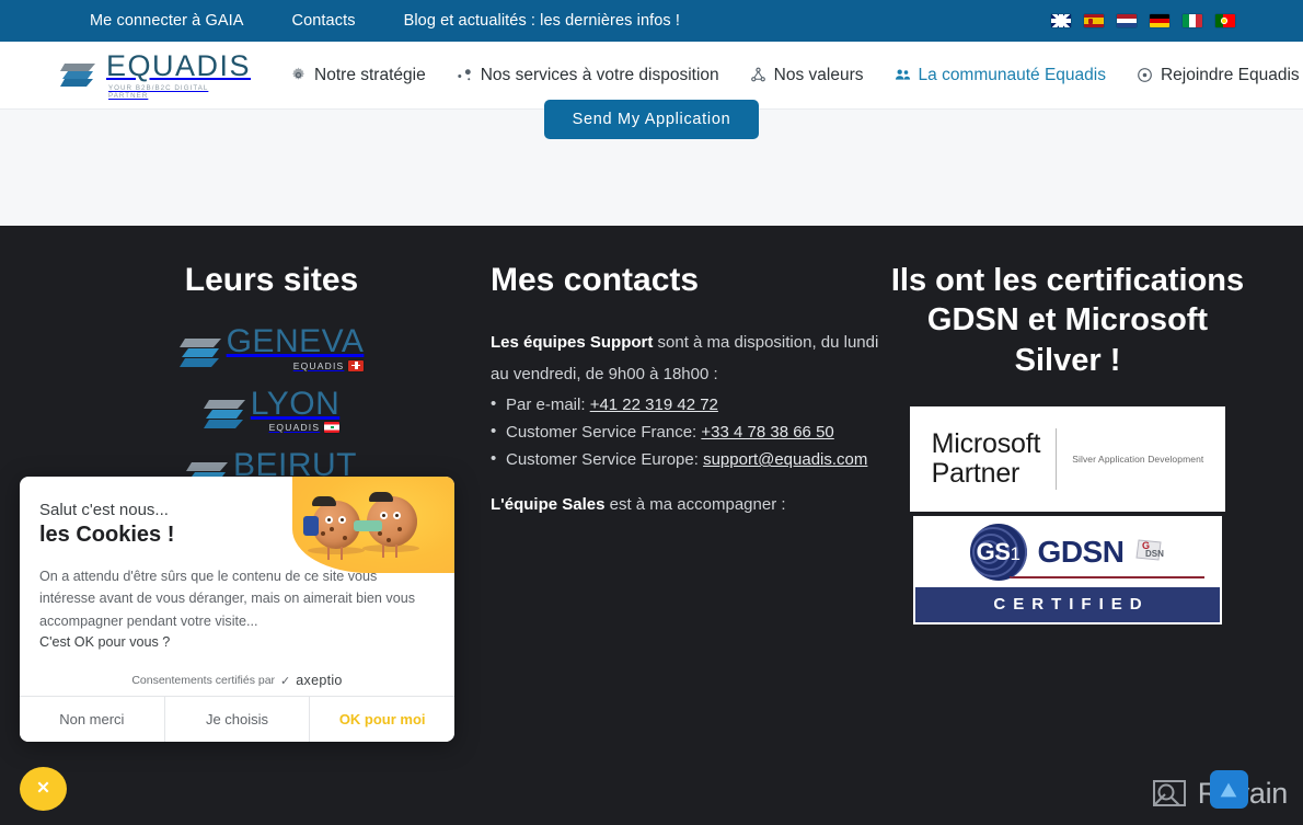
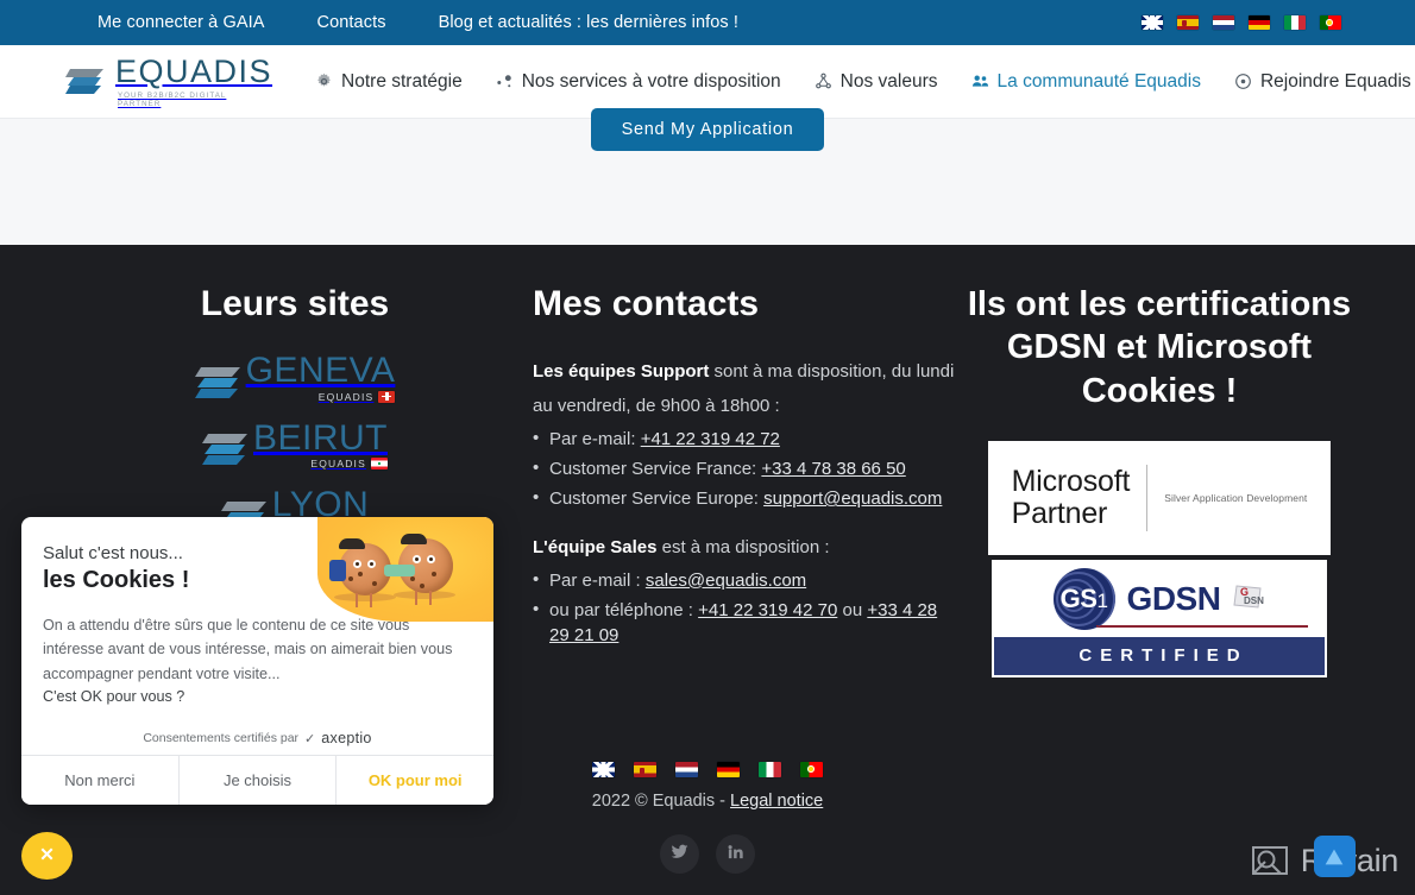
  Me connecter à GAIA
  Contacts
  Blog et actualités : les dernières infos !
  EQUADIS
  Notre stratégie
  Nos services à votre disposition
  Nos valeurs
  La communauté Equadis
  Rejoindre Equadis
  Send My Application
  Leurs sites
  GENEVA
  EQUADIS
- LYON
+ BEIRUT
  EQUADIS
- BEIRUT
+ LYON
  Mes contacts
  Les équipes Support sont à ma disposition, du lundi au vendredi, de 9h00 à 18h00 :
  Par e-mail: +41 22 319 42 72
  Customer Service France: +33 4 78 38 66 50
  Customer Service Europe: support@equadis.com
- L'équipe Sales est à ma accompagner :
+ L'équipe Sales est à ma disposition :
+ Par e-mail : sales@equadis.com
+ ou par téléphone : +41 22 319 42 70 ou +33 4 28 29 21 09
- Ils ont les certifications GDSN et Microsoft Silver !
+ Ils ont les certifications GDSN et Microsoft Cookies !
  Microsoft
  Partner
  Silver Application Development
  GS1
  GDSN
  G
  DSN
  CERTIFIED
+ 2022 © Equadis - Legal notice
  Salut c'est nous...
  les Cookies !
- On a attendu d'être sûrs que le contenu de ce site vous intéresse avant de vous déranger, mais on aimerait bien vous accompagner pendant votre visite...
+ On a attendu d'être sûrs que le contenu de ce site vous intéresse avant de vous intéresse, mais on aimerait bien vous accompagner pendant votre visite...
  C'est OK pour vous ?
  Consentements certifiés par
  ✓
  axeptio
  Non merci
  Je choisis
  OK pour moi
